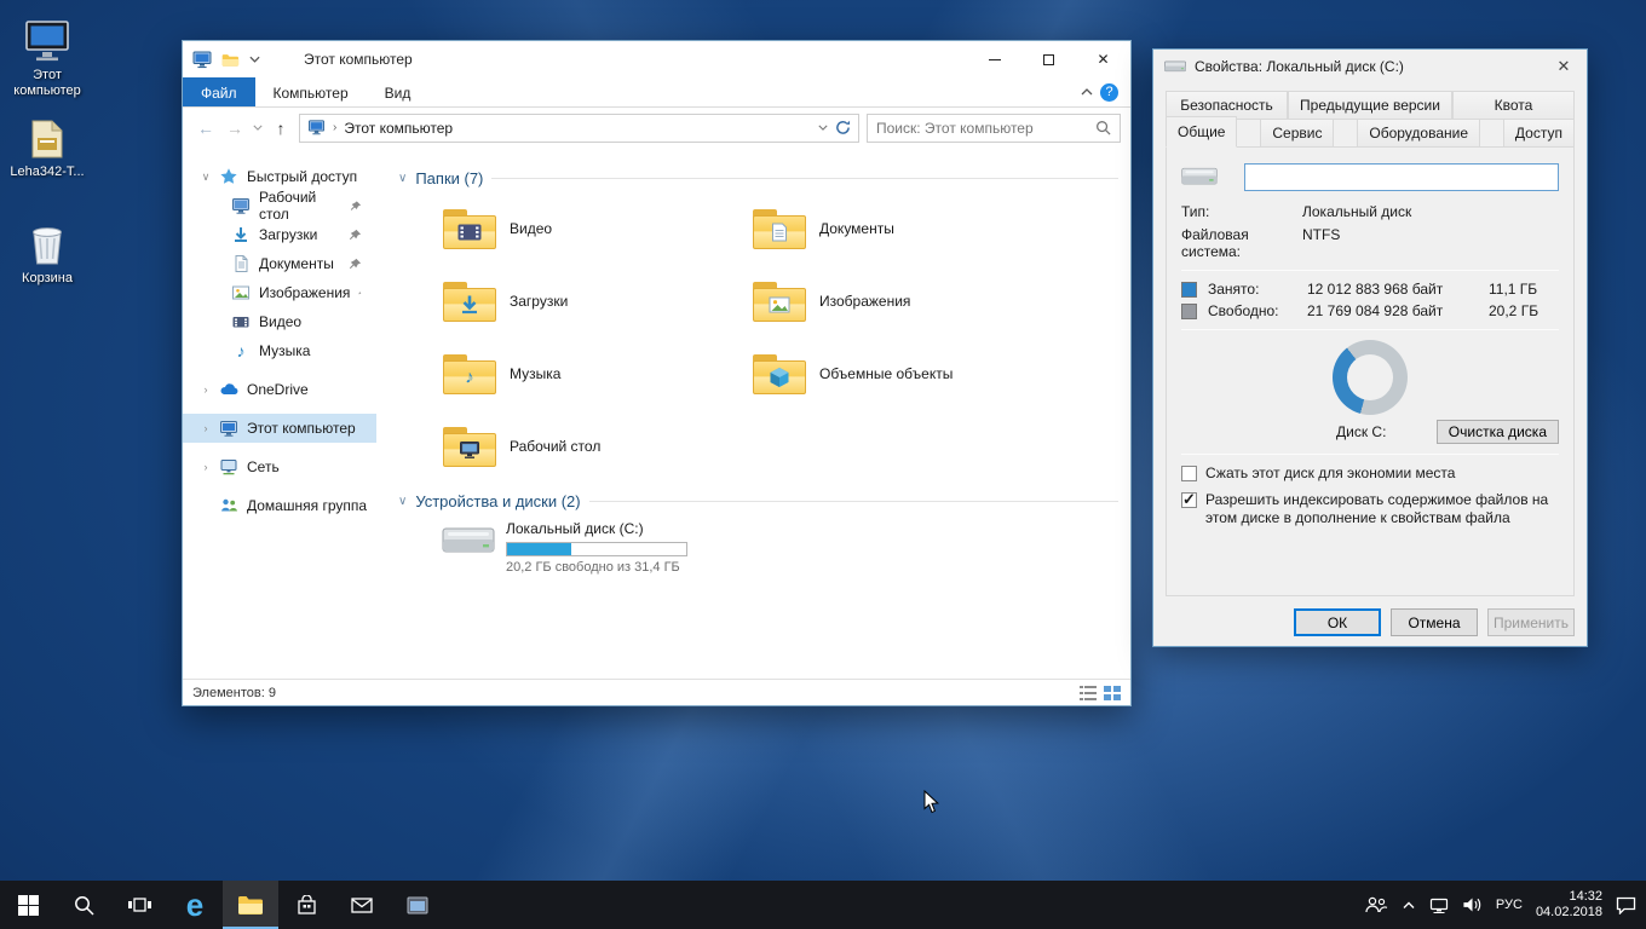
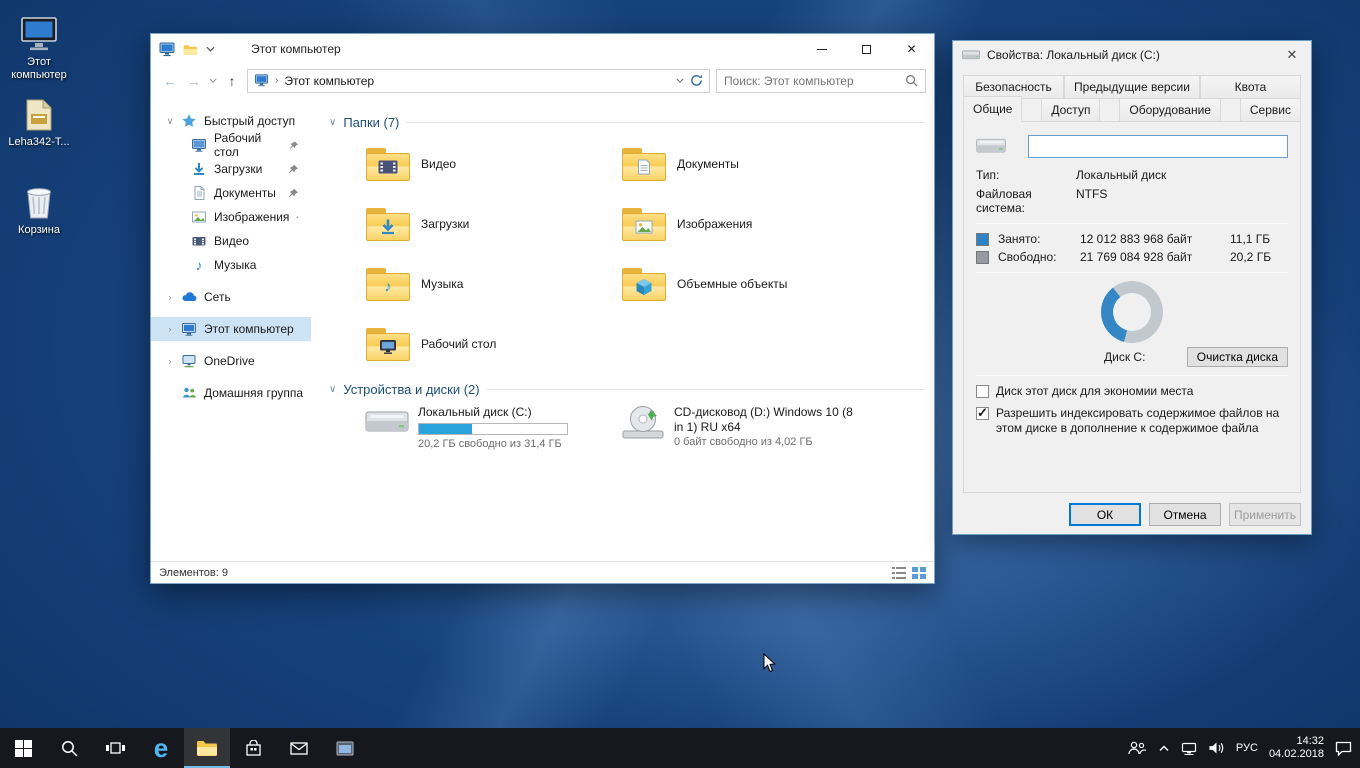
  Этот компьютер
  Leha342-T...
  Корзина
  Этот компьютер
  ✕
- Файл
- Компьютер
- Вид
- ?
  ←
  →
  ↑
  ›
  Этот компьютер
  Поиск: Этот компьютер
  ∨
  Быстрый доступ
  Рабочий стол
  Загрузки
  Документы
  Изображения
  Видео
  ♪
  Музыка
  ›
- OneDrive
+ Сеть
  ›
  Этот компьютер
  ›
- Сеть
+ OneDrive
  Домашняя группа
  ∨
  Папки (7)
  Видео
  Загрузки
  ♪
  Музыка
  Рабочий стол
  Документы
  Изображения
  Объемные объекты
  ∨
  Устройства и диски (2)
  Локальный диск (C:)
  20,2 ГБ свободно из 31,4 ГБ
+ CD-дисковод (D:) Windows 10 (8 in 1) RU x64
+ 0 байт свободно из 4,02 ГБ
  Элементов: 9
  Свойства: Локальный диск (C:)
  ✕
  Безопасность
  Предыдущие версии
  Квота
  Общие
- Сервис
+ Доступ
  Оборудование
- Доступ
+ Сервис
  Тип:
  Локальный диск
  Файловая система:
  NTFS
  Занято:
  12 012 883 968 байт
  11,1 ГБ
  Свободно:
  21 769 084 928 байт
  20,2 ГБ
  Диск C:
  Очистка диска
- Сжать этот диск для экономии места
+ Диск этот диск для экономии места
- Разрешить индексировать содержимое файлов на этом диске в дополнение к свойствам файла
+ Разрешить индексировать содержимое файлов на этом диске в дополнение к содержимое файла
  ОК
  Отмена
  Применить
  e
  РУС
  14:32
  04.02.2018
